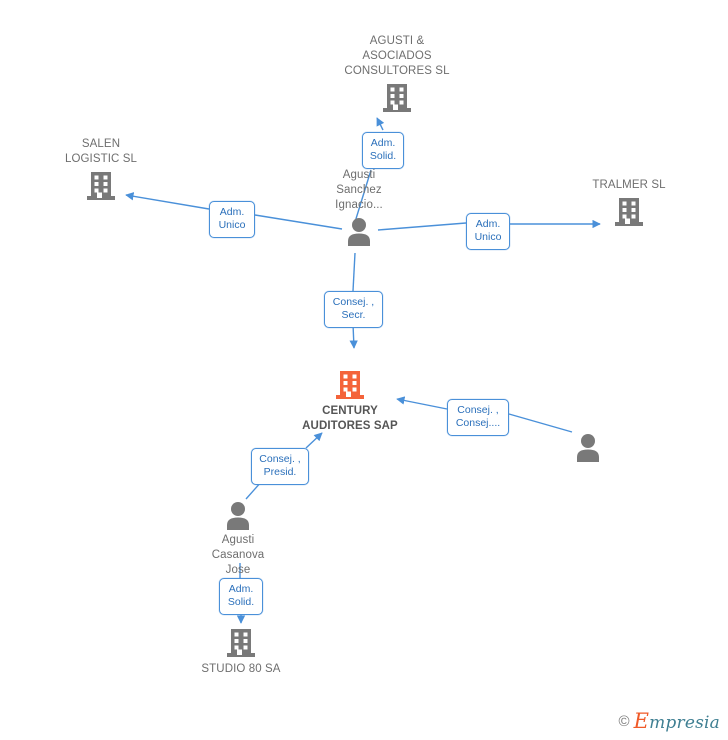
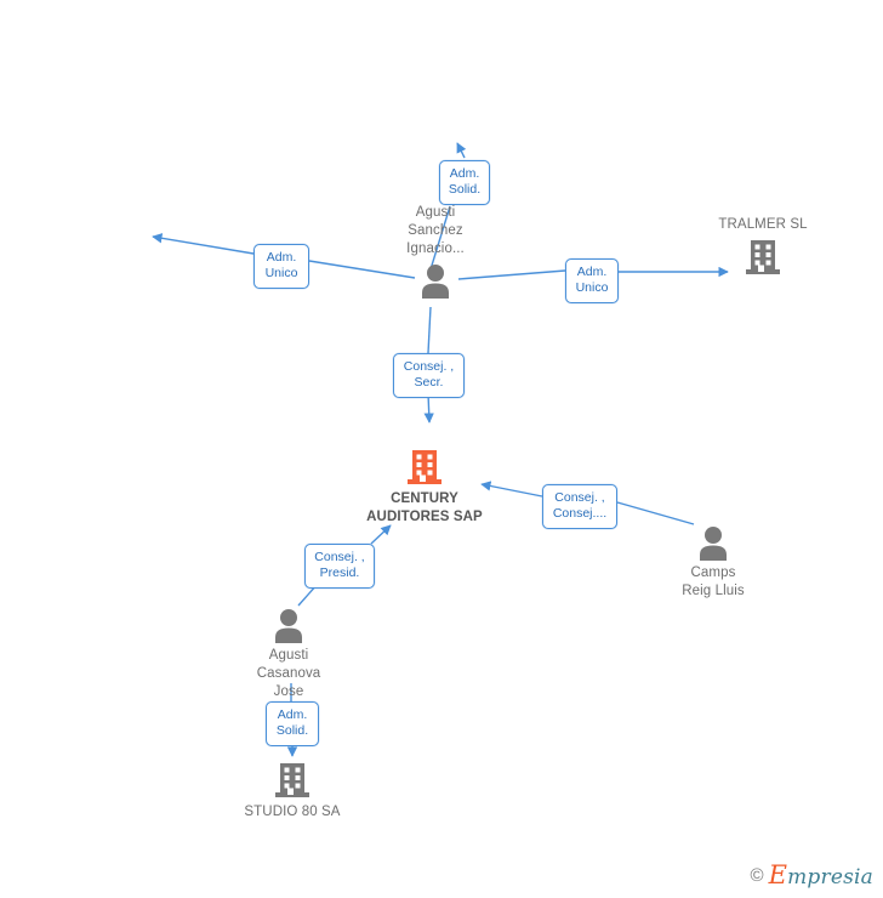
- AGUSTI &
- ASOCIADOS
- CONSULTORES SL
- SALEN
- LOGISTIC SL
  TRALMER SL
  Agusti
  Sanchez
  Ignacio...
  CENTURY
  AUDITORES SAP
+ Camps
+ Reig Lluis
  Agusti
  Casanova
  Jose
  STUDIO 80 SA
  Adm.
  Solid.
  Adm.
  Unico
  Adm.
  Unico
  Consej. ,
  Secr.
  Consej. ,
  Consej....
  Consej. ,
  Presid.
  Adm.
  Solid.
  ©
  Empresia
